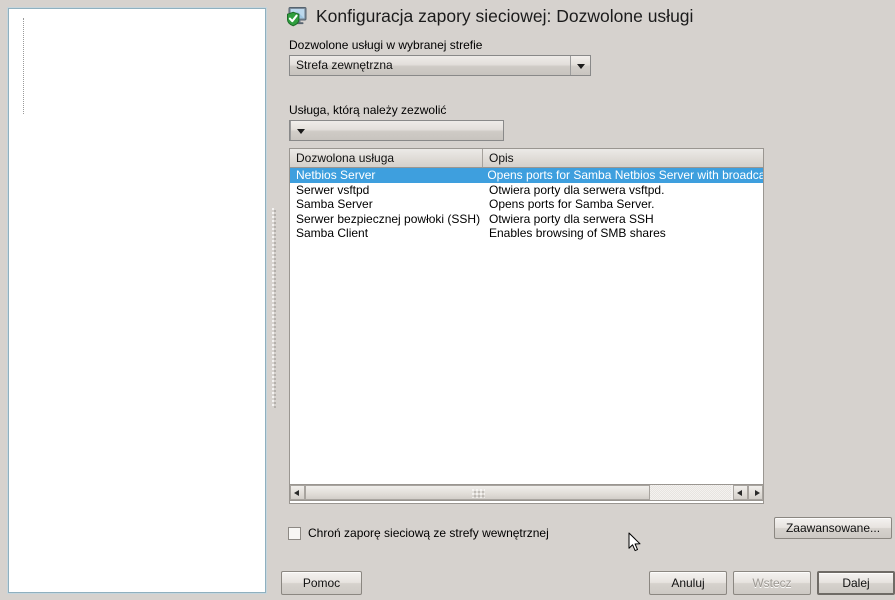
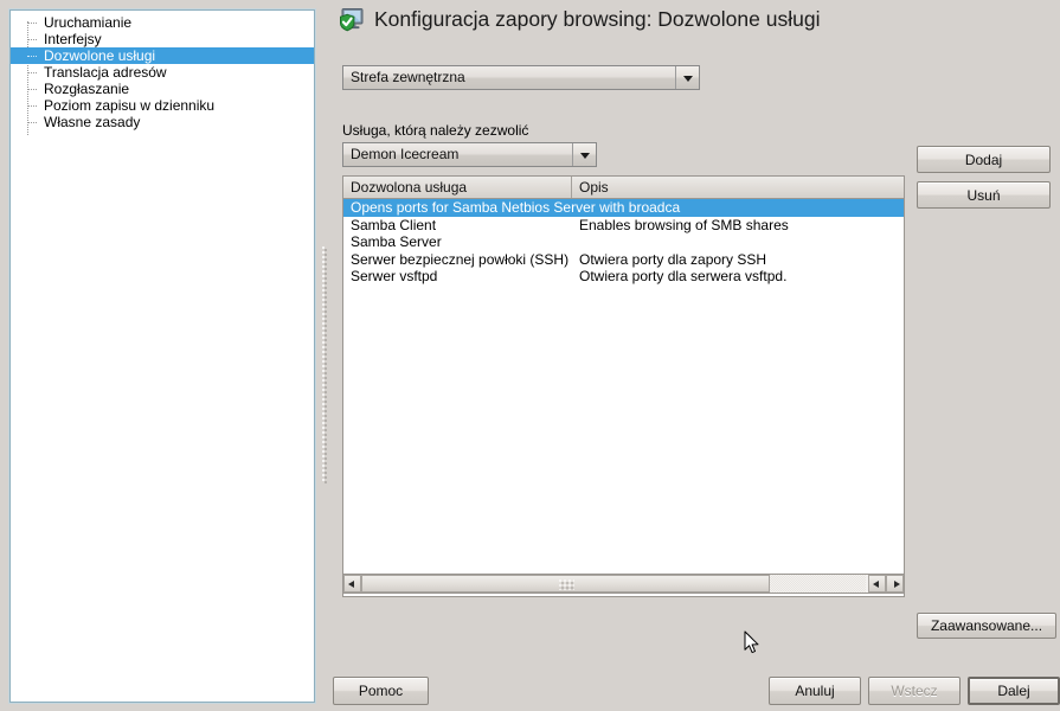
+ Uruchamianie
+ Interfejsy
+ Dozwolone usługi
+ Translacja adresów
+ Rozgłaszanie
+ Poziom zapisu w dzienniku
+ Własne zasady
- Konfiguracja zapory sieciowej: Dozwolone usługi
+ Konfiguracja zapory browsing: Dozwolone usługi
- Dozwolone usługi w wybranej strefie
  Strefa zewnętrzna
  Usługa, którą należy zezwolić
+ Demon Icecream
+ Dodaj
+ Usuń
  Dozwolona usługa
  Opis
- Netbios Server
  Opens ports for Samba Netbios Server with broadca
- Serwer vsftpd
+ Samba Client
- Otwiera porty dla serwera vsftpd.
+ Enables browsing of SMB shares
  Samba Server
- Opens ports for Samba Server.
  Serwer bezpiecznej powłoki (SSH)
- Otwiera porty dla serwera SSH
+ Otwiera porty dla zapory SSH
- Samba Client
+ Serwer vsftpd
- Enables browsing of SMB shares
+ Otwiera porty dla serwera vsftpd.
- Chroń zaporę sieciową ze strefy wewnętrznej
  Zaawansowane...
  Pomoc
  Anuluj
  Wstecz
  Dalej
